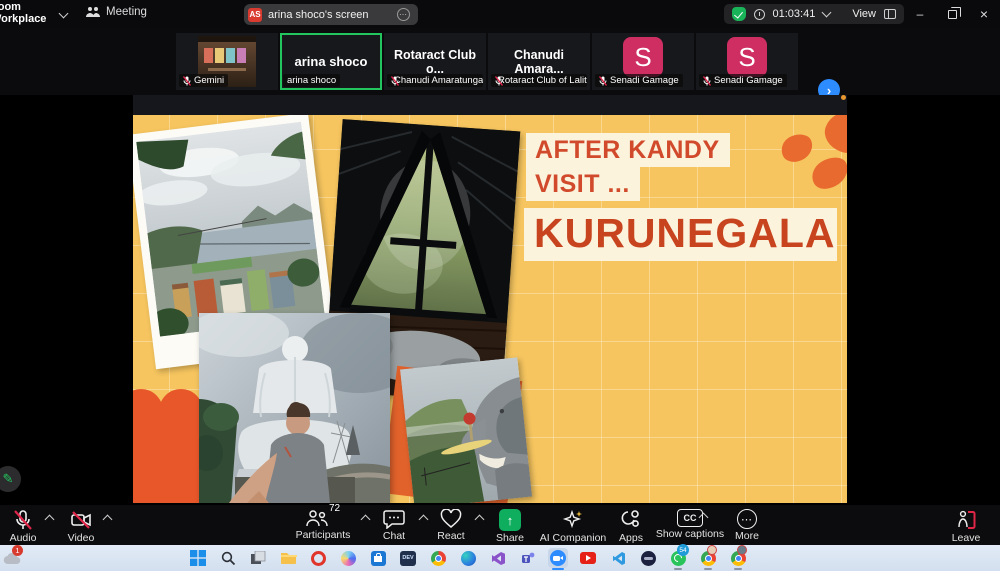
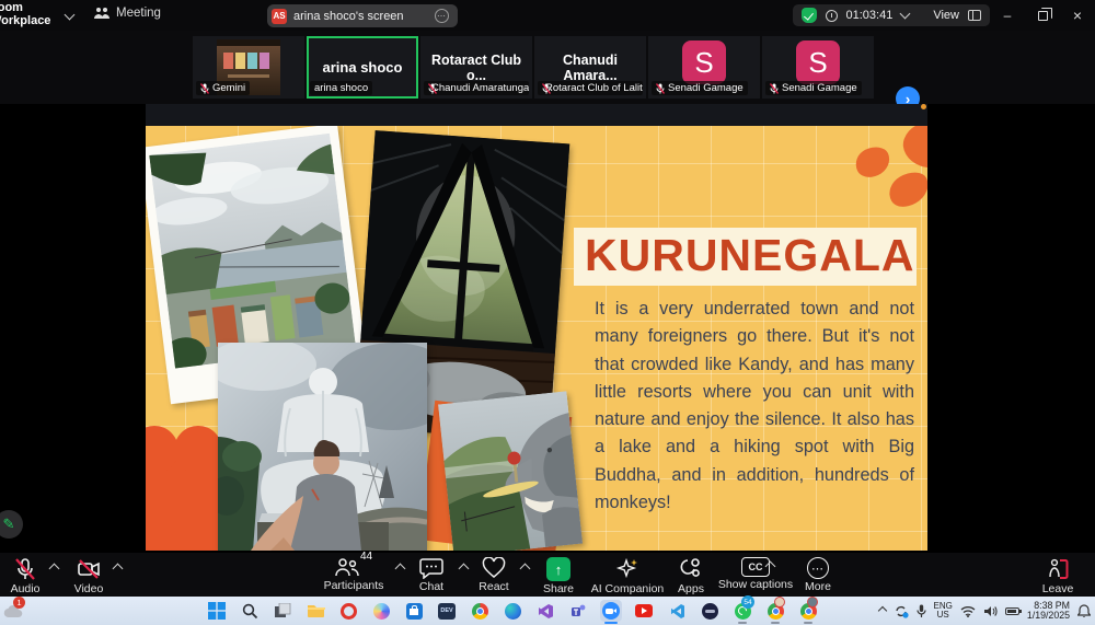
  oom
  orkplace
  Meeting
  AS
  arina shoco's screen
  ⋯
  01:03:41
  View
  –
  ×
  Gemini
  arina shoco
  arina shoco
  Rotaract Club o...
  Chanudi Amaratunga
  Chanudi Amara...
  Rotaract Club of Lalit
  S
  Senadi Gamage
  S
  Senadi Gamage
  ›
- AFTER KANDY
- VISIT ...
  KURUNEGALA
+ It is a very underrated town and not many foreigners go there. But it's not that crowded like Kandy, and has many little resorts where you can unit with nature and enjoy the silence. It also has a lake and a hiking spot with Big Buddha, and in addition, hundreds of monkeys!
  ✎
  Audio
  Video
- 72
+ 44
  Participants
  Chat
  React
  ↑
  Share
  AI Companion
  Apps
  CC
  Show captions
  ⋯
  More
  Leave
  1
+ ENG
+ US
+ 8:38 PM
+ 1/19/2025
